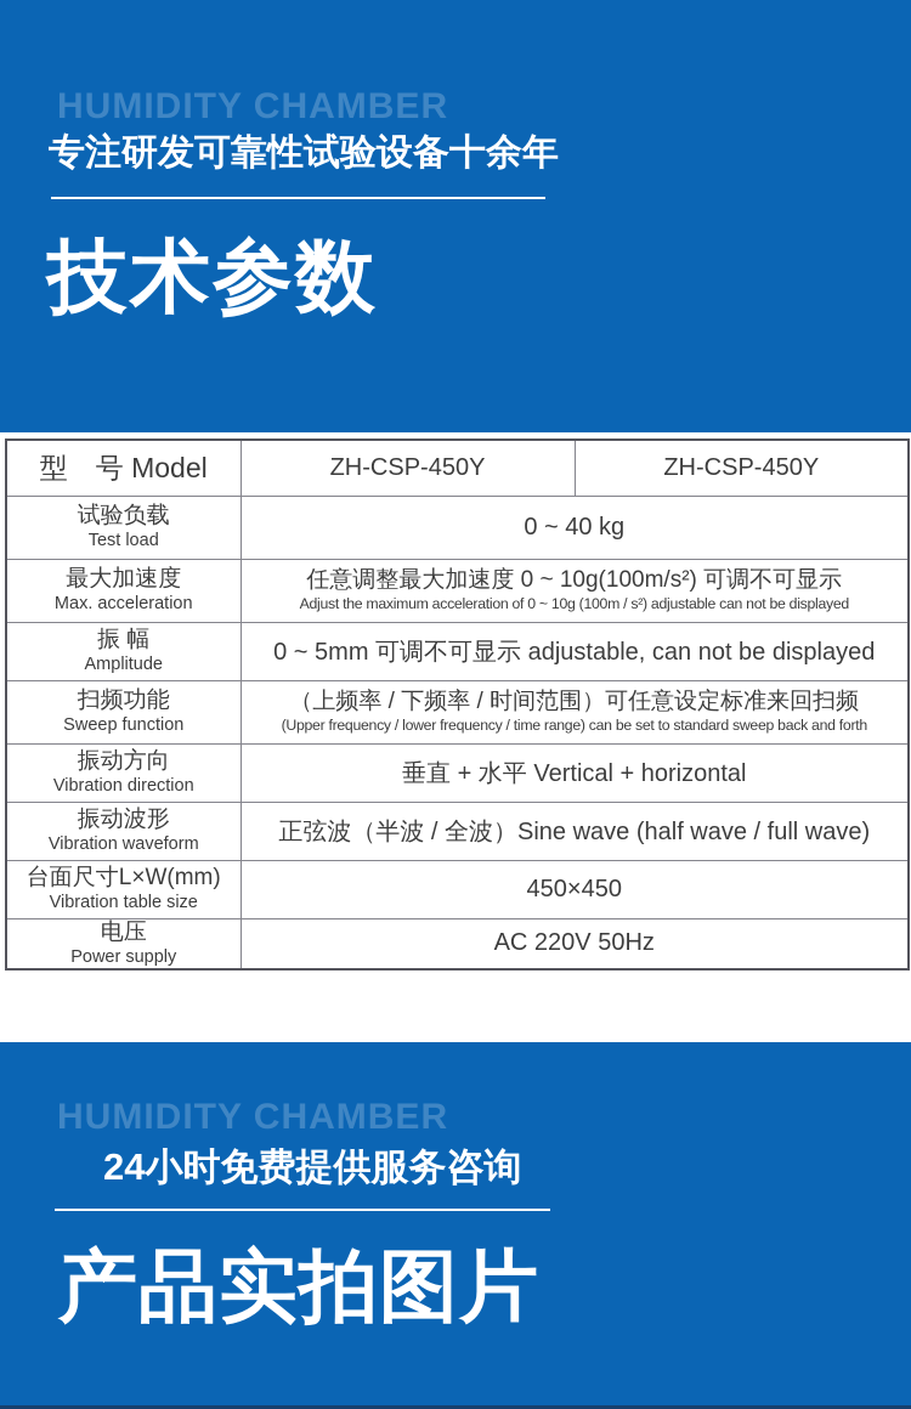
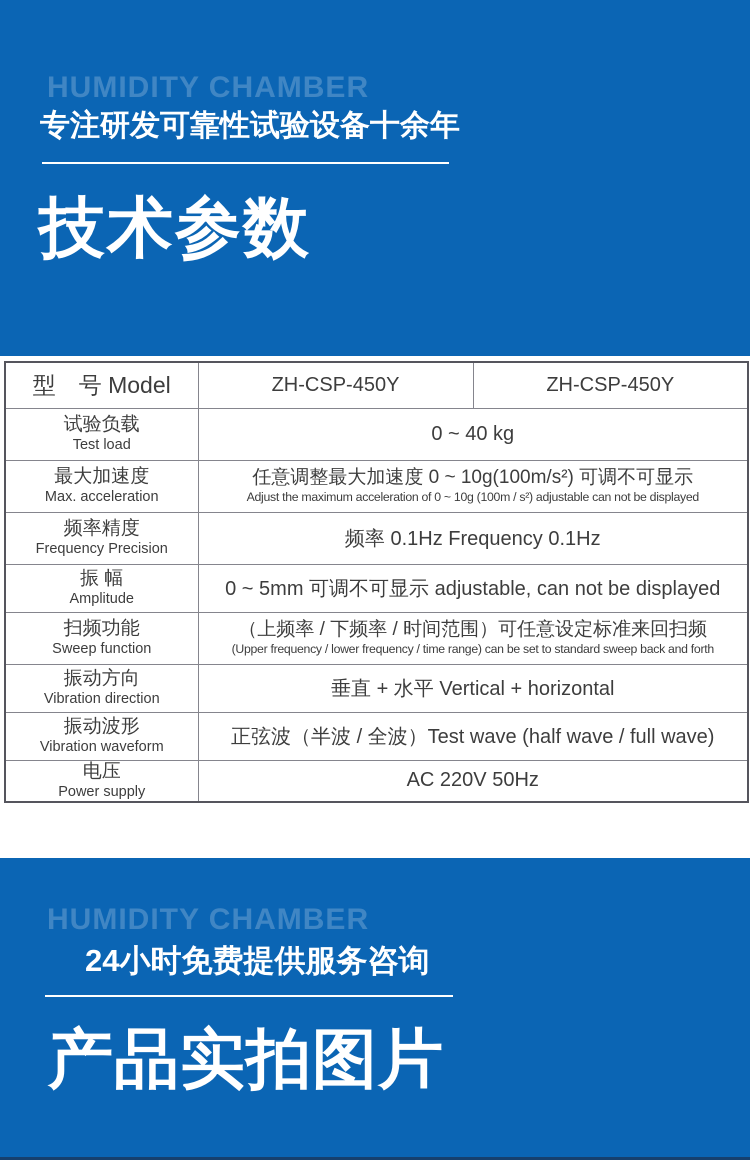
  HUMIDITY CHAMBER
  专注研发可靠性试验设备十余年
  技术参数
  型 号 Model	ZH-CSP-450Y	ZH-CSP-450Y
  试验负载 Test load	0 ~ 40 kg
  最大加速度 Max. acceleration	任意调整最大加速度 0 ~ 10g(100m/s²) 可调不可显示 Adjust the maximum acceleration of 0 ~ 10g (100m / s²) adjustable can not be displayed
+ 频率精度 Frequency Precision	频率 0.1Hz Frequency 0.1Hz
  振 幅 Amplitude	0 ~ 5mm 可调不可显示 adjustable, can not be displayed
  扫频功能 Sweep function	（上频率 / 下频率 / 时间范围）可任意设定标准来回扫频 (Upper frequency / lower frequency / time range) can be set to standard sweep back and forth
  振动方向 Vibration direction	垂直 + 水平 Vertical + horizontal
- 振动波形 Vibration waveform	正弦波（半波 / 全波）Sine wave (half wave / full wave)
+ 振动波形 Vibration waveform	正弦波（半波 / 全波）Test wave (half wave / full wave)
- 台面尺寸L×W(mm) Vibration table size	450×450
  电压 Power supply	AC 220V 50Hz
  HUMIDITY CHAMBER
  24小时免费提供服务咨询
  产品实拍图片
